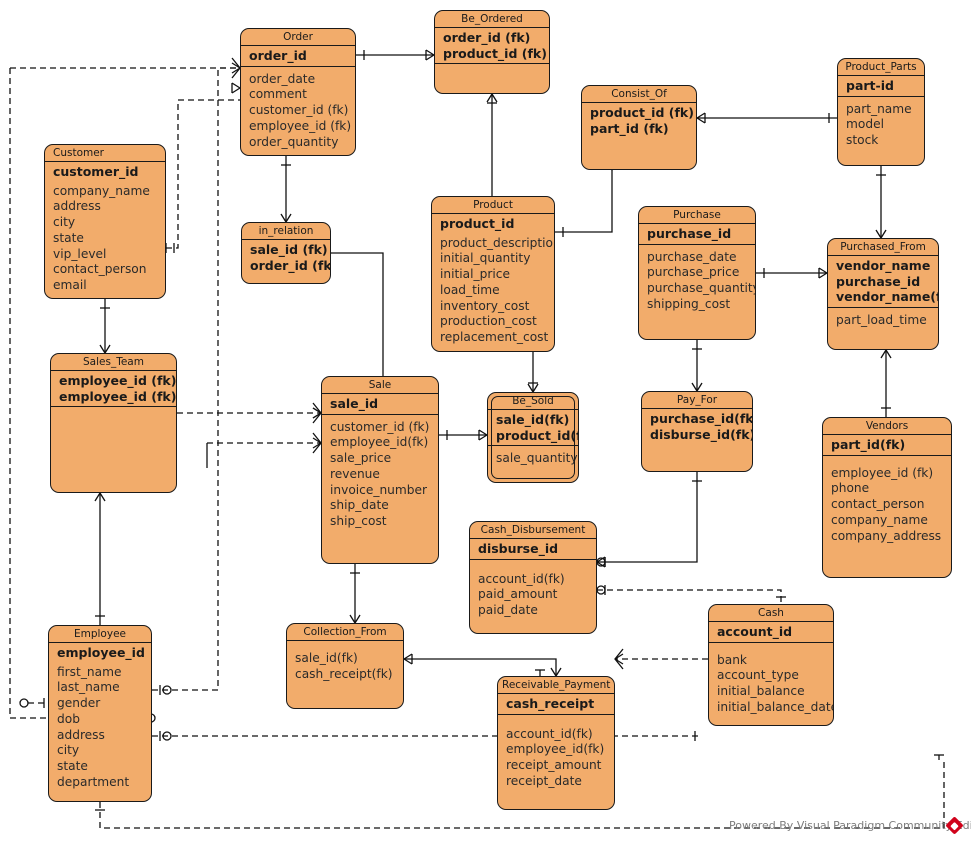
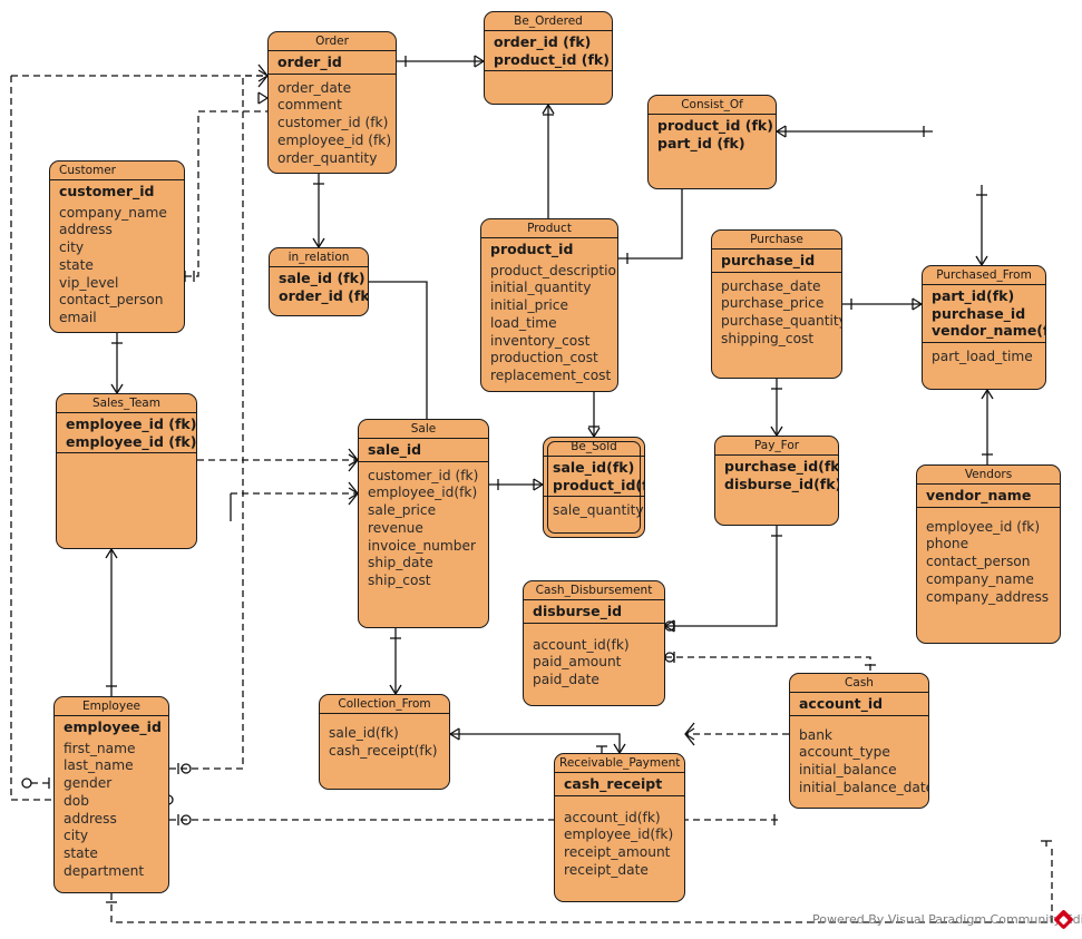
  Order
  order_id
  order_date
  comment
  customer_id (fk)
  employee_id (fk)
  order_quantity
  Be_Ordered
  order_id (fk)
  product_id (fk)
  Consist_Of
  product_id (fk)
  part_id (fk)
- Product_Parts
- part-id
- part_name
- model
- stock
  Customer
  customer_id
  company_name
  address
  city
  state
  vip_level
  contact_person
  email
  in_relation
  sale_id (fk)
  order_id (fk
  Product
  product_id
  product_descriptio
  initial_quantity
  initial_price
  load_time
  inventory_cost
  production_cost
  replacement_cost
  Purchase
  purchase_id
  purchase_date
  purchase_price
  purchase_quantit
  shipping_cost
  Purchased_From
- vendor_name
+ part_id(fk)
  purchase_id
  vendor_name(
  part_load_time
  Sales_Team
  employee_id (fk)
  employee_id (fk)
  Sale
  sale_id
  customer_id (fk)
  employee_id(fk)
  sale_price
  revenue
  invoice_number
  ship_date
  ship_cost
  Be_Sold
  sale_id(fk)
  product_id(
  sale_quantity
  Pay_For
  purchase_id(fk
  disburse_id(fk
  Vendors
- part_id(fk)
+ vendor_name
  employee_id (fk)
  phone
  contact_person
  company_name
  company_address
  Cash_Disbursement
  disburse_id
  account_id(fk)
  paid_amount
  paid_date
  Cash
  account_id
  bank
  account_type
  initial_balance
  initial_balance_dat
  Employee
  employee_id
  first_name
  last_name
  gender
  dob
  address
  city
  state
  department
  Collection_From
  sale_id(fk)
  cash_receipt(fk)
  Receivable_Payment
  cash_receipt
  account_id(fk)
  employee_id(fk)
  receipt_amount
  receipt_date
  Powered By Visual Paradigm Communitd
